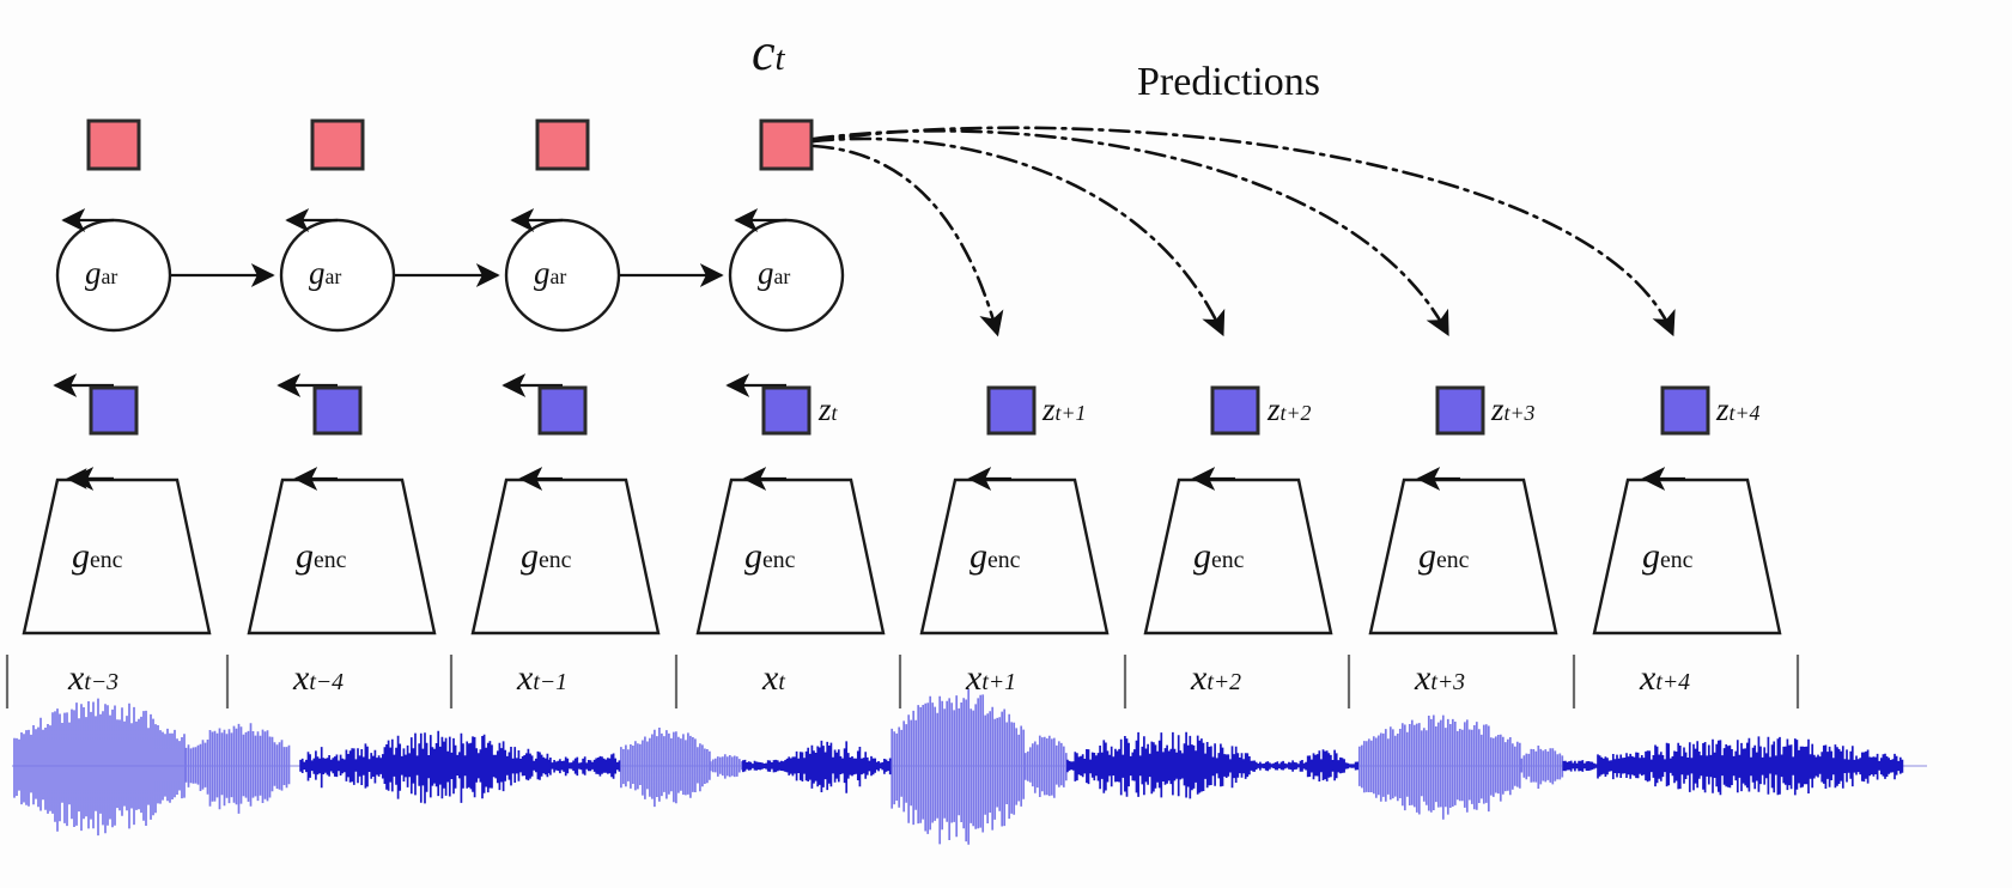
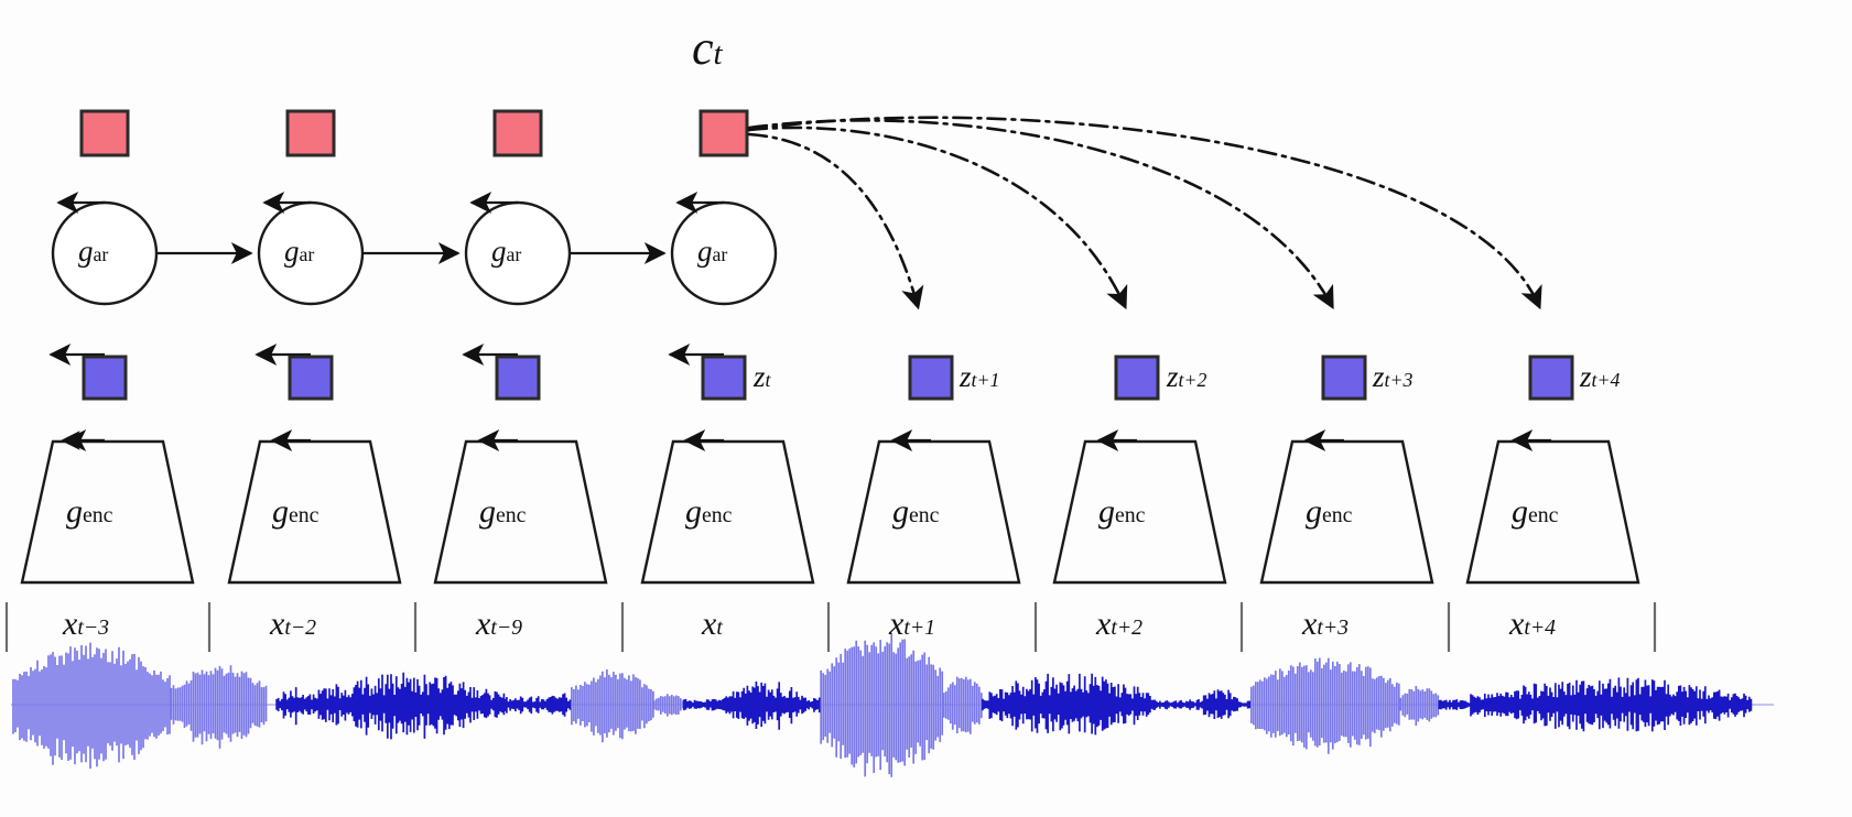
  ct
- Predictions
  gar
  gar
  gar
  gar
  genc
  genc
  genc
  genc
  genc
  genc
  genc
  genc
  zt
  zt+1
  zt+2
  zt+3
  zt+4
  xt−3
- xt−4
+ xt−2
- xt−1
+ xt−9
  xt
  xt+1
  xt+2
  xt+3
  xt+4
